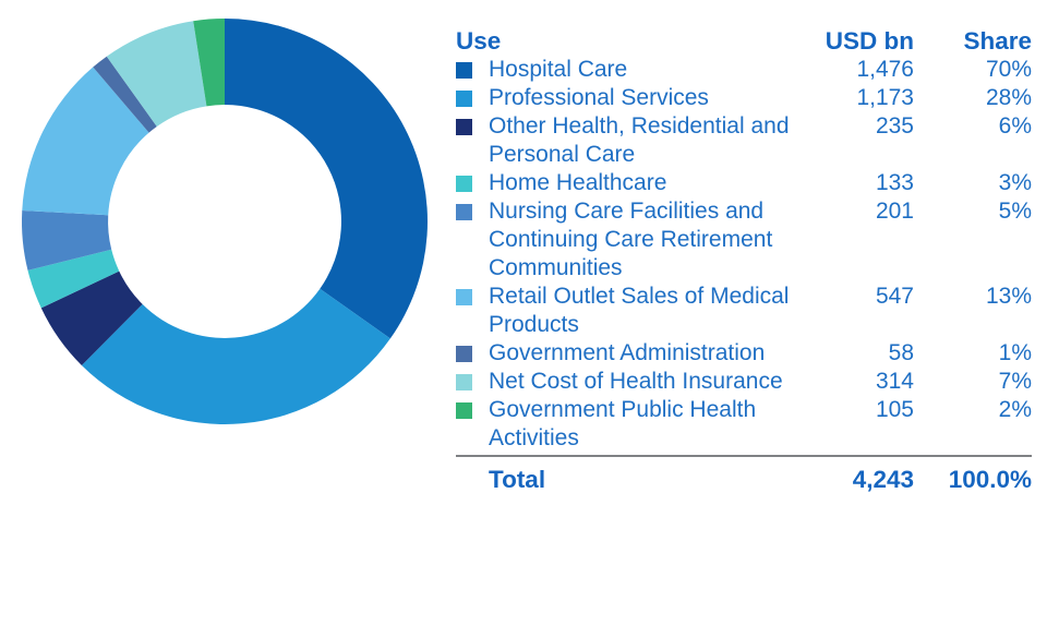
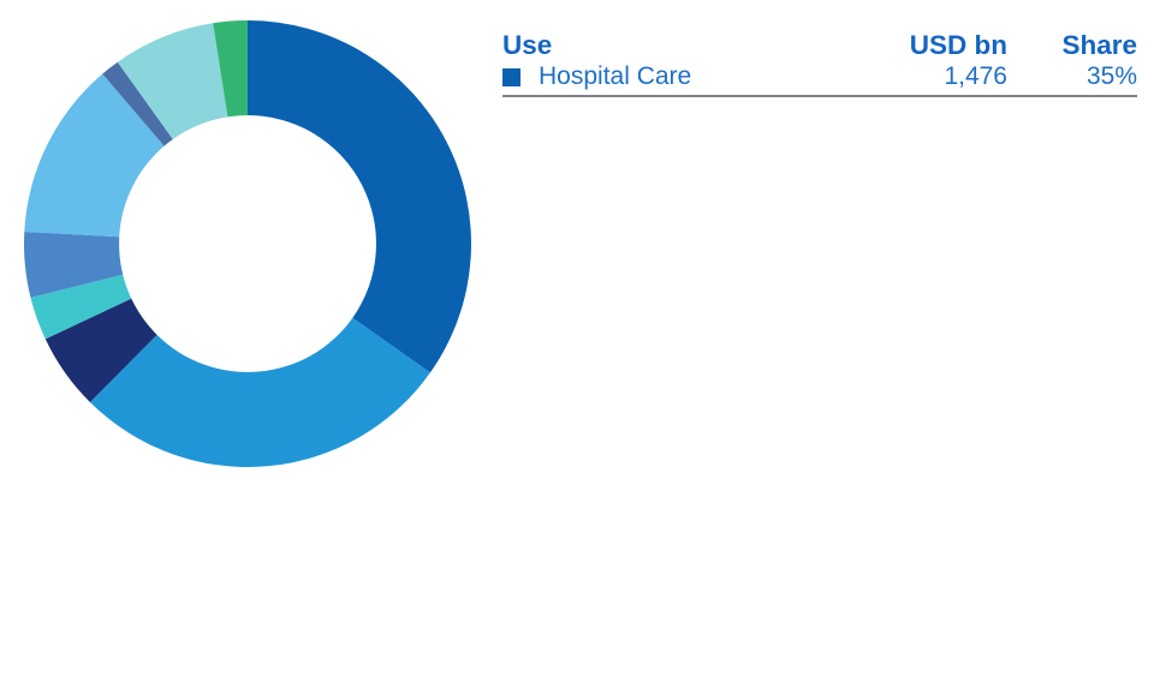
  Use	USD bn	Share
- Hospital Care	1,476	70%
+ Hospital Care	1,476	35%
- Professional Services	1,173	28%
- Other Health, Residential and Personal Care	235	6%
- Home Healthcare	133	3%
- Nursing Care Facilities and Continuing Care Retirement Communities	201	5%
- Retail Outlet Sales of Medical Products	547	13%
- Government Administration	58	1%
- Net Cost of Health Insurance	314	7%
- Government Public Health Activities	105	2%
- Total	4,243	100.0%
